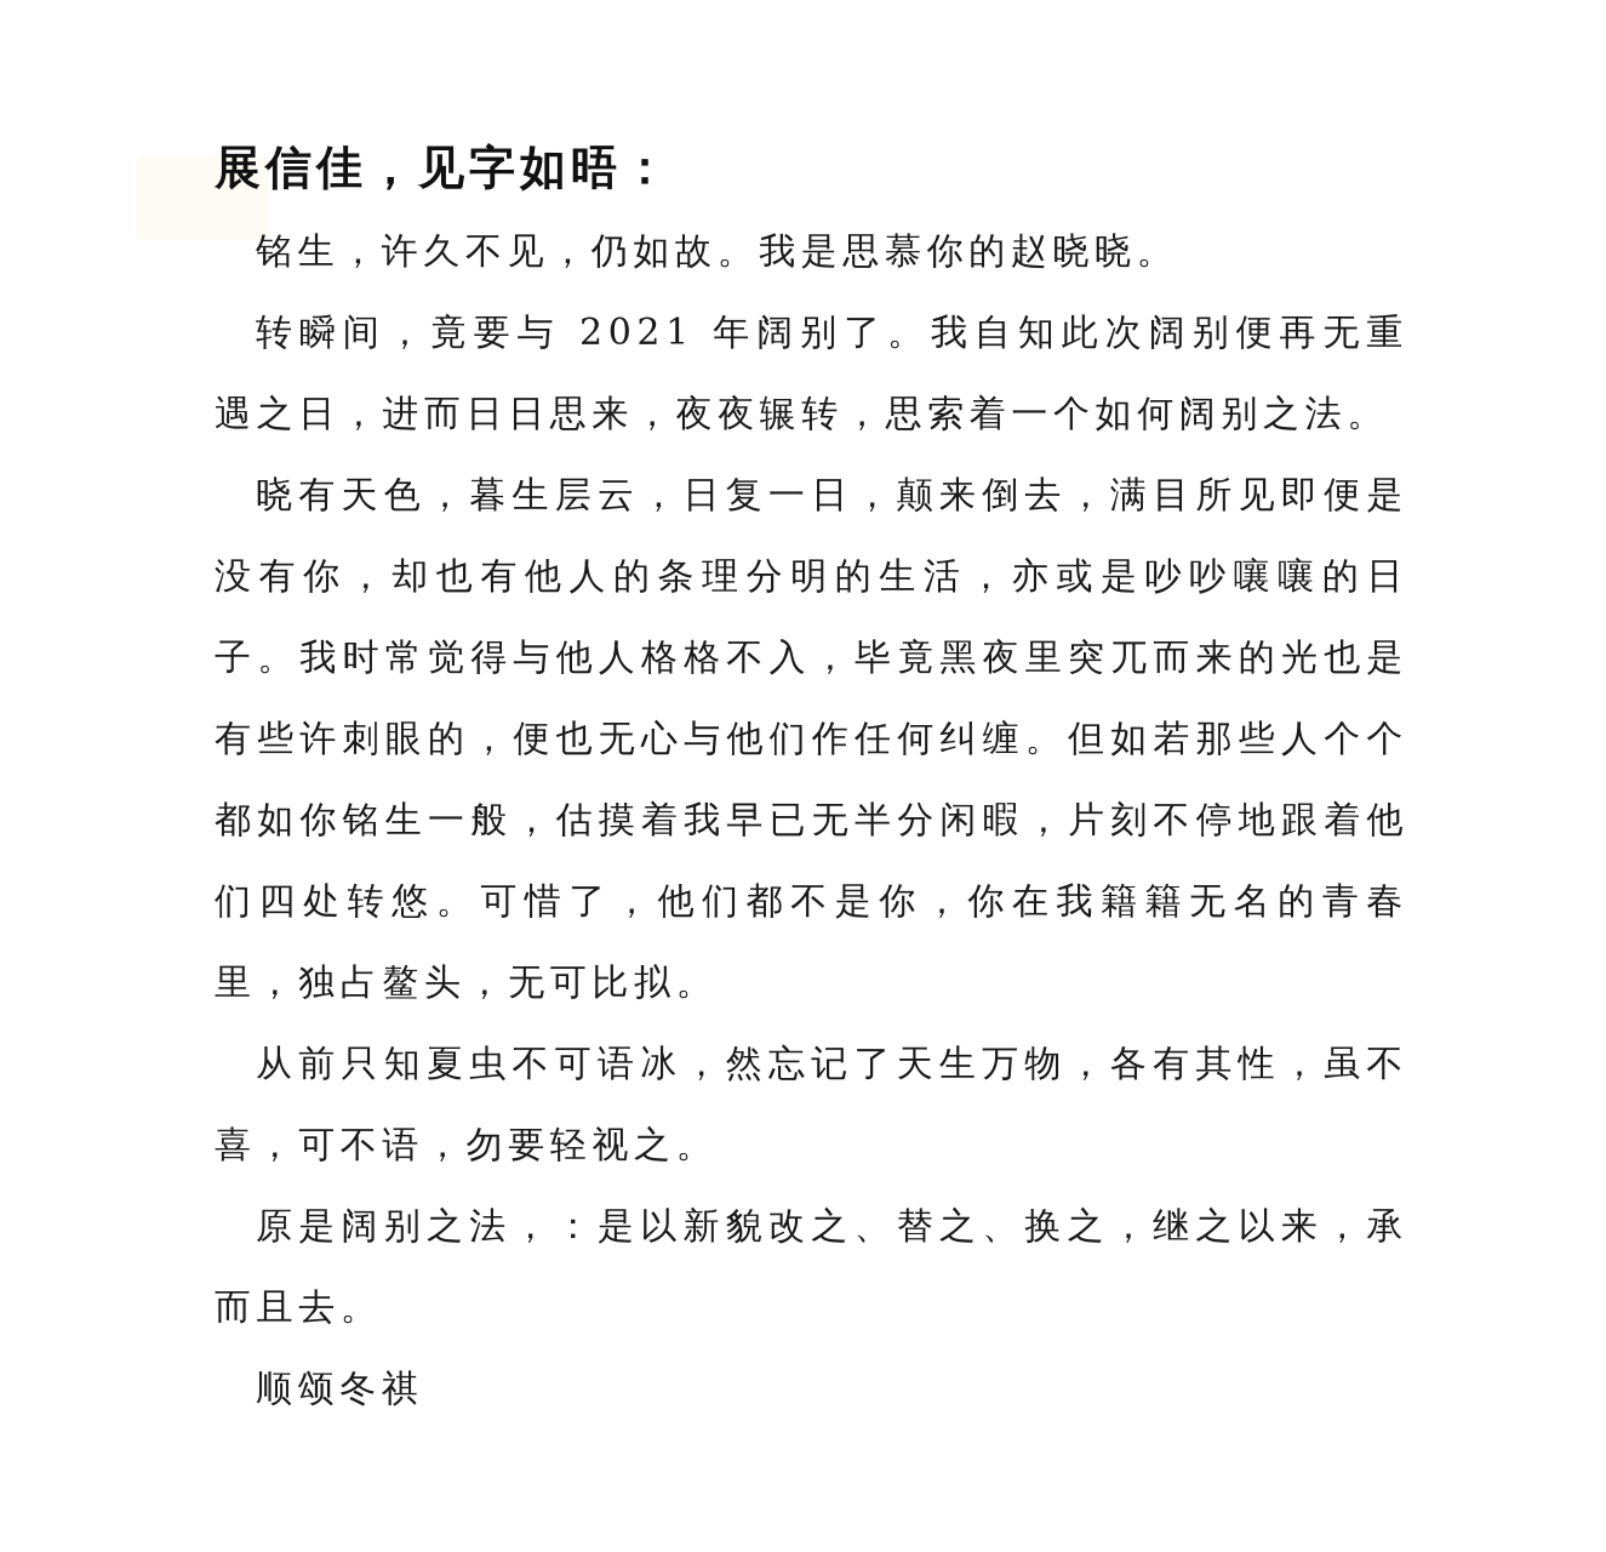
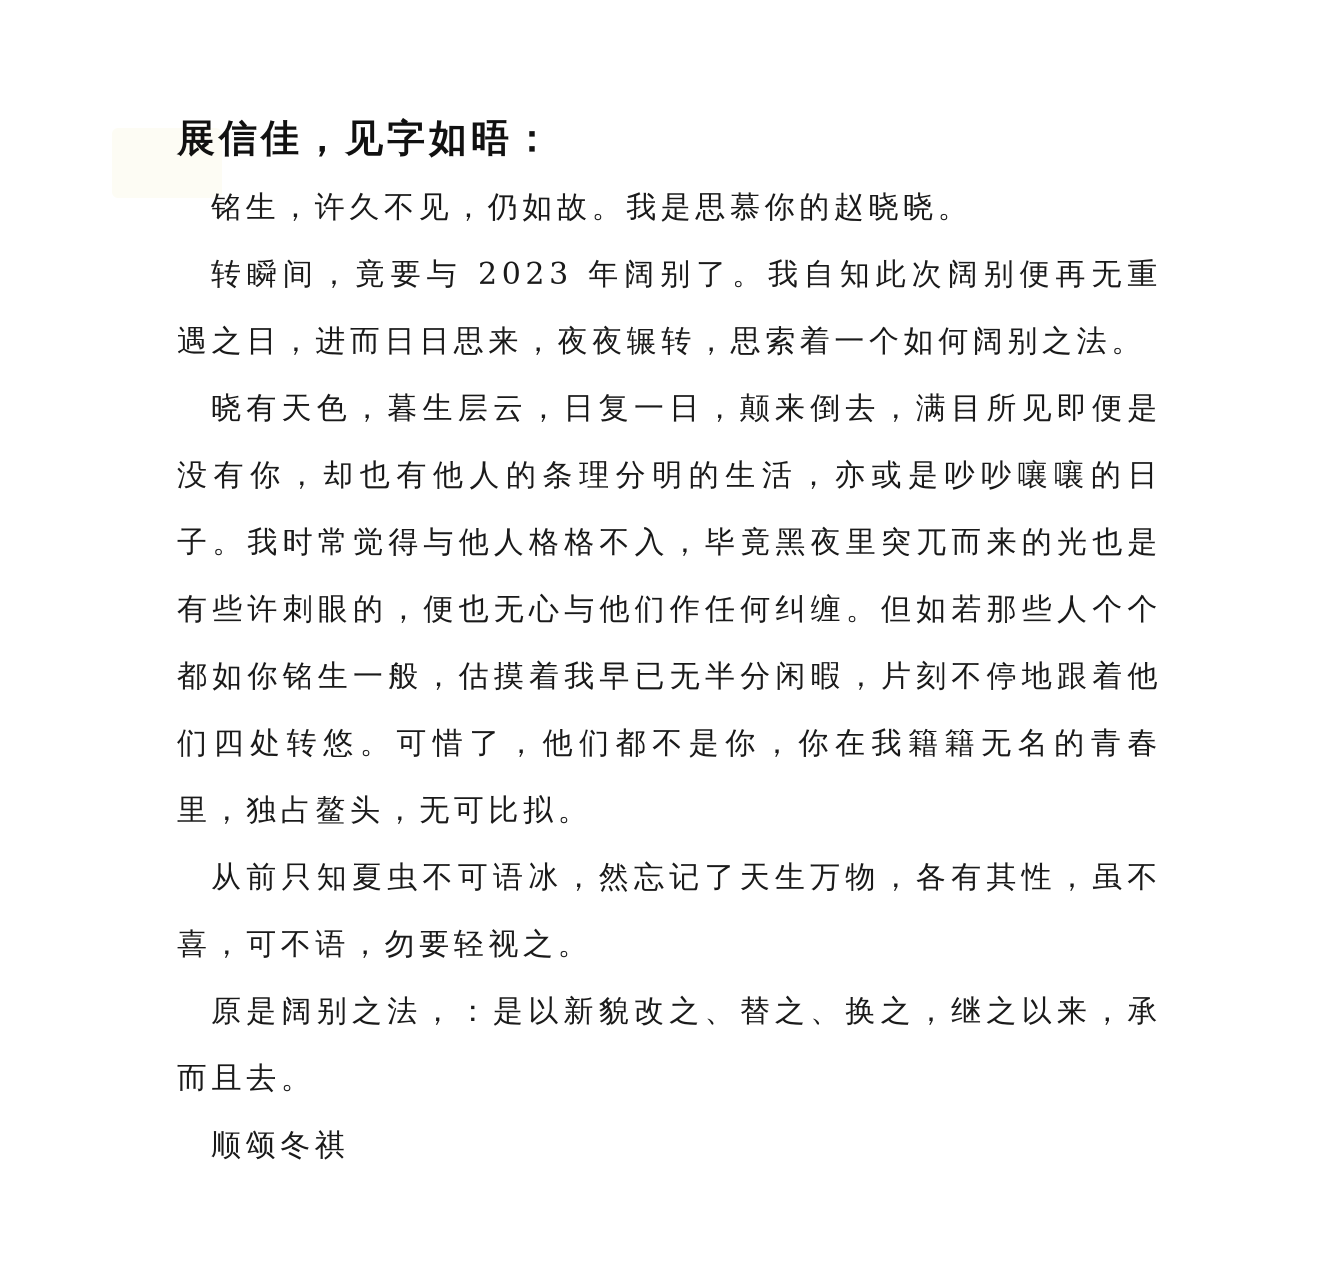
  展信佳，见字如晤：
  铭生，许久不见，仍如故。我是思慕你的赵晓晓。
- 转瞬间，竟要与 2021 年阔别了。我自知此次阔别便再无重遇之日，进而日日思来，夜夜辗转，思索着一个如何阔别之法。
+ 转瞬间，竟要与 2023 年阔别了。我自知此次阔别便再无重遇之日，进而日日思来，夜夜辗转，思索着一个如何阔别之法。
  晓有天色，暮生层云，日复一日，颠来倒去，满目所见即便是没有你，却也有他人的条理分明的生活，亦或是吵吵嚷嚷的日子。我时常觉得与他人格格不入，毕竟黑夜里突兀而来的光也是有些许刺眼的，便也无心与他们作任何纠缠。但如若那些人个个都如你铭生一般，估摸着我早已无半分闲暇，片刻不停地跟着他们四处转悠。可惜了，他们都不是你，你在我籍籍无名的青春里，独占鳌头，无可比拟。
  从前只知夏虫不可语冰，然忘记了天生万物，各有其性，虽不喜，可不语，勿要轻视之。
  原是阔别之法，：是以新貌改之、替之、换之，继之以来，承而且去。
  顺颂冬祺
